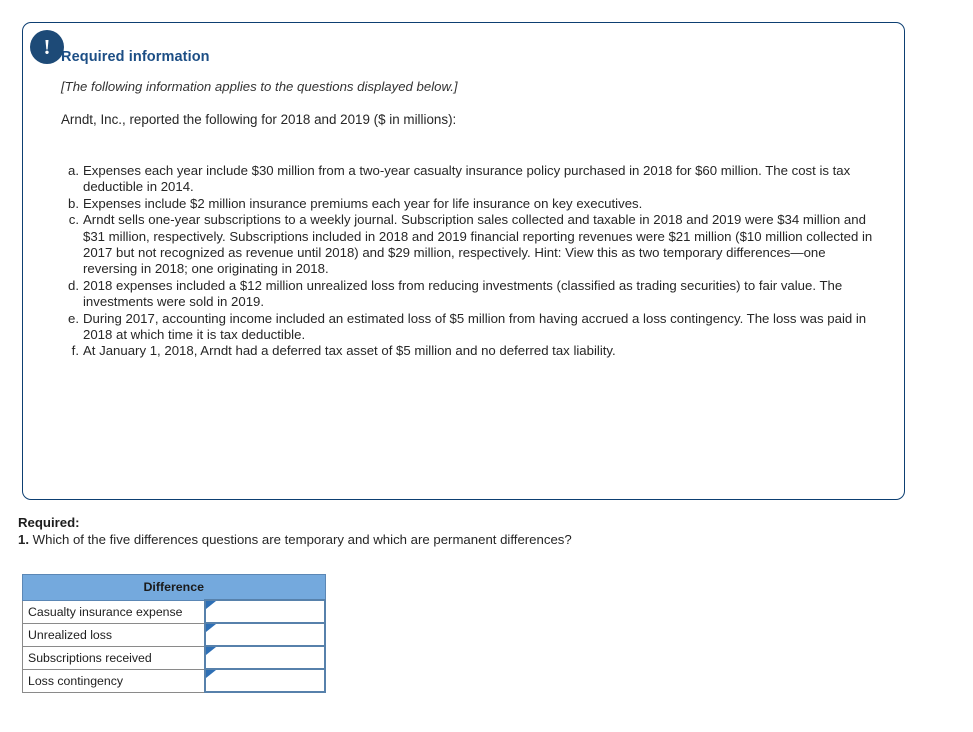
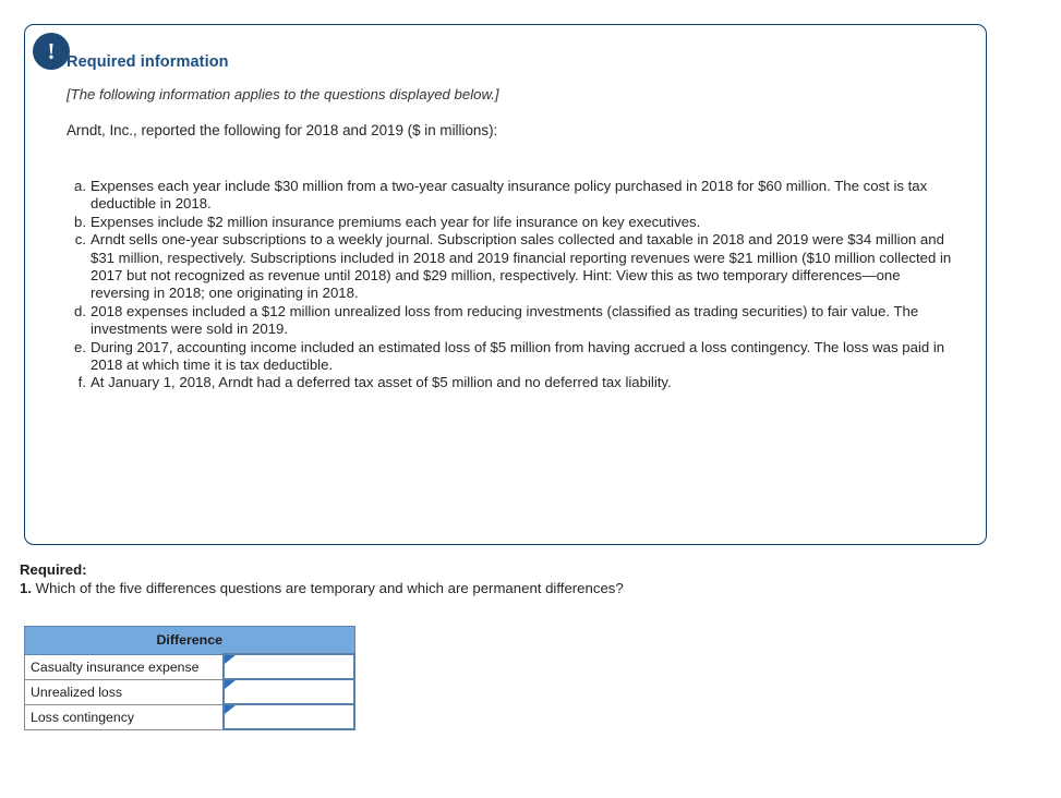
  !
  Required information
  [The following information applies to the questions displayed below.]
  Arndt, Inc., reported the following for 2018 and 2019 ($ in millions):
  a.
- Expenses each year include $30 million from a two-year casualty insurance policy purchased in 2018 for $60 million. The cost is tax deductible in 2014.
+ Expenses each year include $30 million from a two-year casualty insurance policy purchased in 2018 for $60 million. The cost is tax deductible in 2018.
  b.
  Expenses include $2 million insurance premiums each year for life insurance on key executives.
  c.
  Arndt sells one-year subscriptions to a weekly journal. Subscription sales collected and taxable in 2018 and 2019 were $34 million and $31 million, respectively. Subscriptions included in 2018 and 2019 financial reporting revenues were $21 million ($10 million collected in 2017 but not recognized as revenue until 2018) and $29 million, respectively. Hint: View this as two temporary differences—one reversing in 2018; one originating in 2018.
  d.
  2018 expenses included a $12 million unrealized loss from reducing investments (classified as trading securities) to fair value. The investments were sold in 2019.
  e.
  During 2017, accounting income included an estimated loss of $5 million from having accrued a loss contingency. The loss was paid in 2018 at which time it is tax deductible.
  f.
  At January 1, 2018, Arndt had a deferred tax asset of $5 million and no deferred tax liability.
  Required:
  1. Which of the five differences questions are temporary and which are permanent differences?
  Difference
  Casualty insurance expense
  Unrealized loss
- Subscriptions received
  Loss contingency
